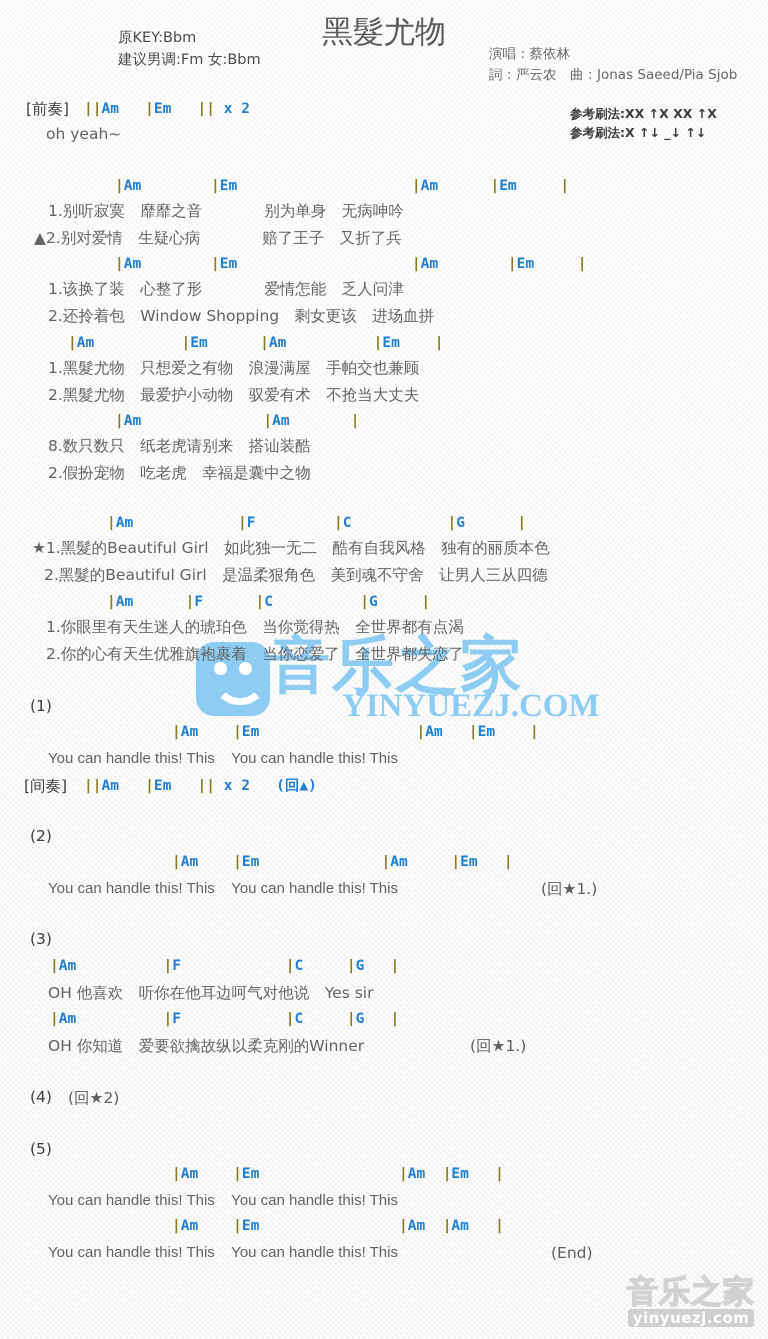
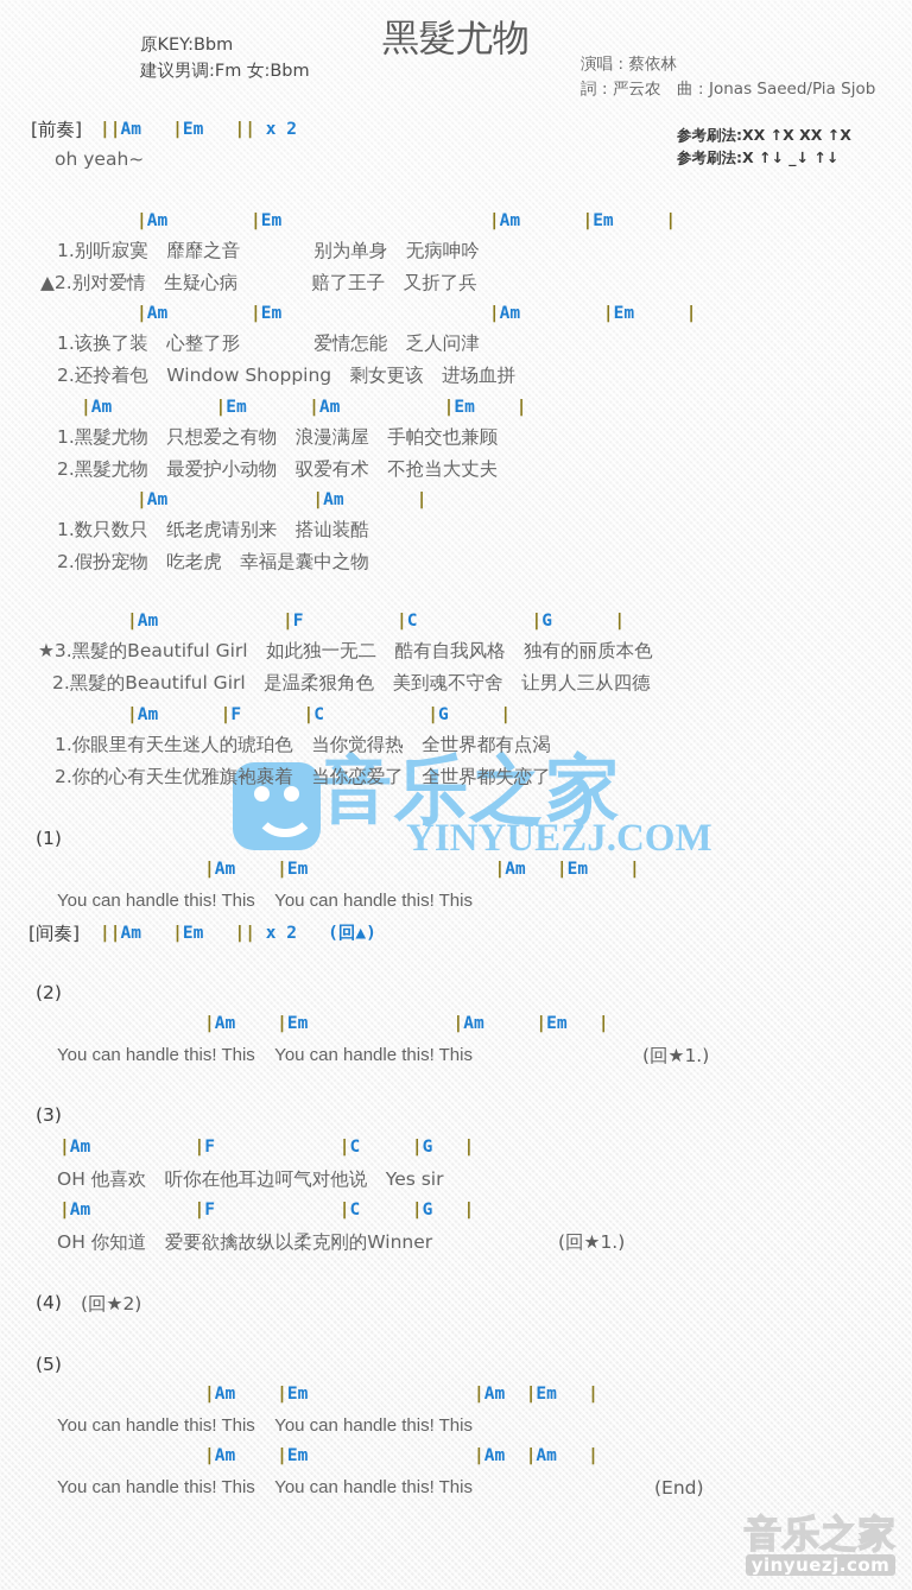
  音乐之家
  YINYUEZJ.COM
  音乐之家
  yinyuezj.com
  黑髮尤物
  原KEY:Bbm
  建议男调:Fm 女:Bbm
  演唱：蔡依林
  詞：严云农 曲：Jonas Saeed/Pia Sjob
  参考刷法:XX ↑X XX ↑X
  参考刷法:X ↑↓ _↓ ↑↓
  [前奏]
  ||Am |Em || x 2
  oh yeah~
  |Am |Em |Am |Em |
  1.别听寂寞 靡靡之音 别为单身 无病呻吟
  ▲2.别对爱情 生疑心病 赔了王子 又折了兵
  |Am |Em |Am |Em |
  1.该换了装 心整了形 爱情怎能 乏人问津
  2.还拎着包 Window Shopping 剩女更该 进场血拼
  |Am |Em |Am |Em |
  1.黑髮尤物 只想爱之有物 浪漫满屋 手帕交也兼顾
  2.黑髮尤物 最爱护小动物 驭爱有术 不抢当大丈夫
  |Am |Am |
- 8.数只数只 纸老虎请别来 搭讪装酷
+ 1.数只数只 纸老虎请别来 搭讪装酷
  2.假扮宠物 吃老虎 幸福是囊中之物
  |Am |F |C |G |
- ★1.黑髮的Beautiful Girl 如此独一无二 酷有自我风格 独有的丽质本色
+ ★3.黑髮的Beautiful Girl 如此独一无二 酷有自我风格 独有的丽质本色
  2.黑髮的Beautiful Girl 是温柔狠角色 美到魂不守舍 让男人三从四德
  |Am |F |C |G |
  1.你眼里有天生迷人的琥珀色 当你觉得热 全世界都有点渴
  2.你的心有天生优雅旗袍裹着 当你恋爱了 全世界都失恋了
  (1)
  |Am |Em |Am |Em |
  You can handle this! This You can handle this! This
  [间奏]
  ||Am |Em || x 2 (回▲)
  (2)
  |Am |Em |Am |Em |
  You can handle this! This You can handle this! This
  (回★1.)
  (3)
  |Am |F |C |G |
  OH 他喜欢 听你在他耳边呵气对他说 Yes sir
  |Am |F |C |G |
  OH 你知道 爱要欲擒故纵以柔克刚的Winner
  (回★1.)
  (4)
  (回★2)
  (5)
  |Am |Em |Am |Em |
  You can handle this! This You can handle this! This
  |Am |Em |Am |Am |
  You can handle this! This You can handle this! This
  (End)
